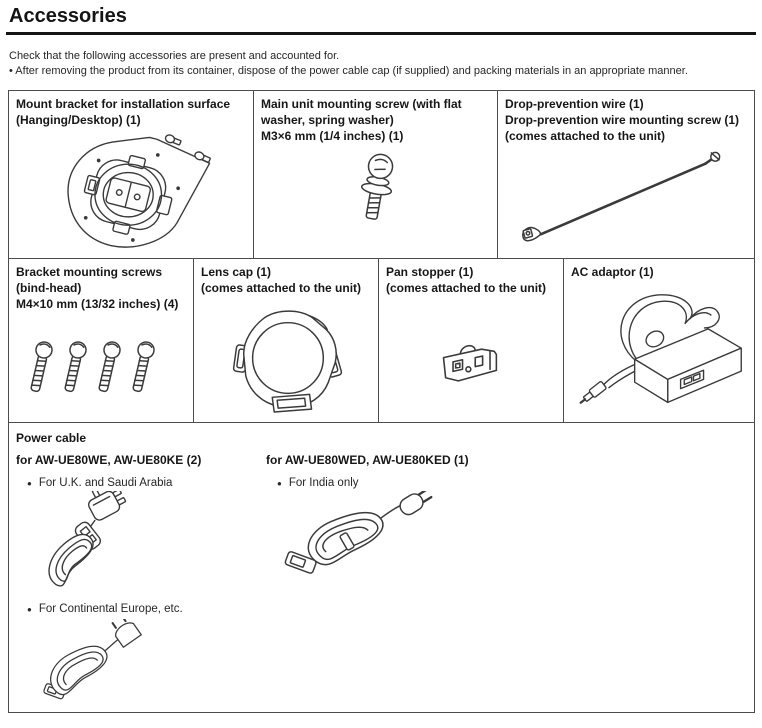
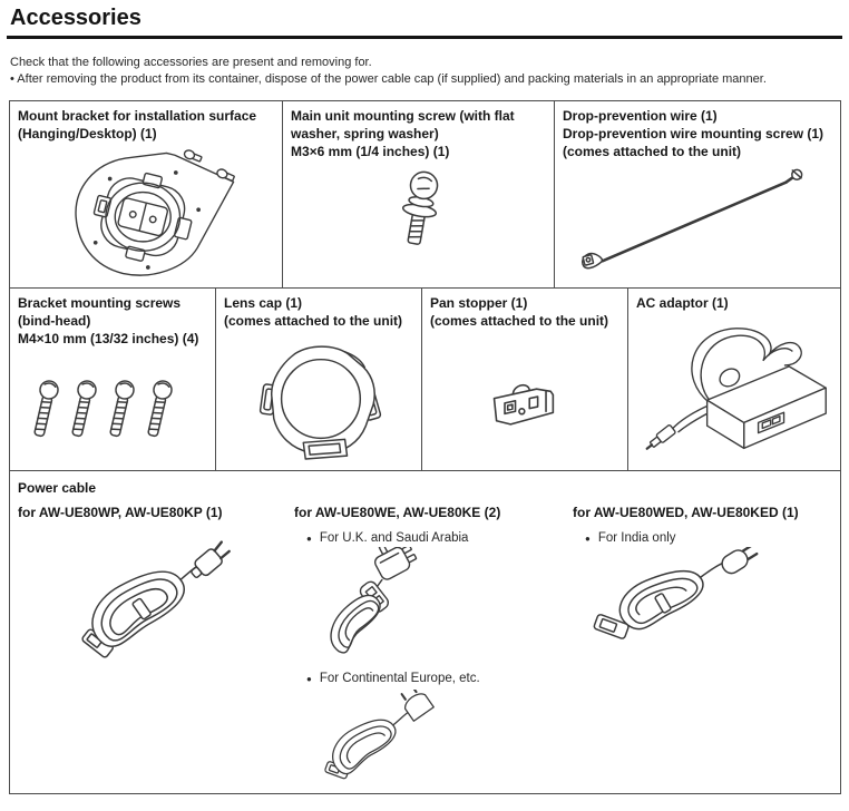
  Accessories
- Check that the following accessories are present and accounted for.
+ Check that the following accessories are present and removing for.
  • After removing the product from its container, dispose of the power cable cap (if supplied) and packing materials in an appropriate manner.
  Mount bracket for installation surface
  (Hanging/Desktop) (1)
  Main unit mounting screw (with flat
  washer, spring washer)
  M3×6 mm (1/4 inches) (1)
  Drop-prevention wire (1)
  Drop-prevention wire mounting screw (1)
  (comes attached to the unit)
  Bracket mounting screws
  (bind-head)
  M4×10 mm (13/32 inches) (4)
  Lens cap (1)
  (comes attached to the unit)
  Pan stopper (1)
  (comes attached to the unit)
  AC adaptor (1)
  Power cable
+ for AW-UE80WP, AW-UE80KP (1)
  for AW-UE80WE, AW-UE80KE (2)
  ●
  For U.K. and Saudi Arabia
  ●
  For Continental Europe, etc.
  for AW-UE80WED, AW-UE80KED (1)
  ●
  For India only
